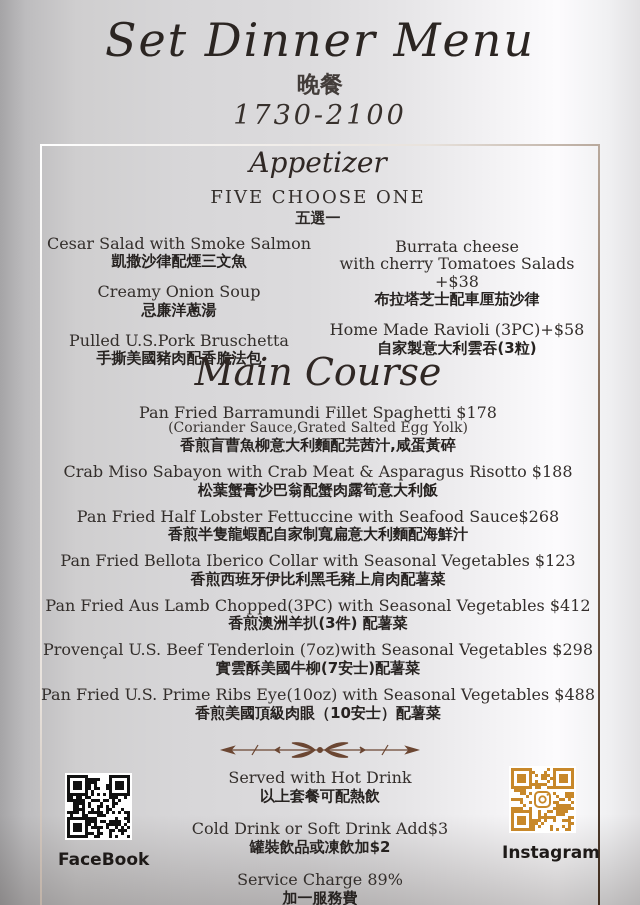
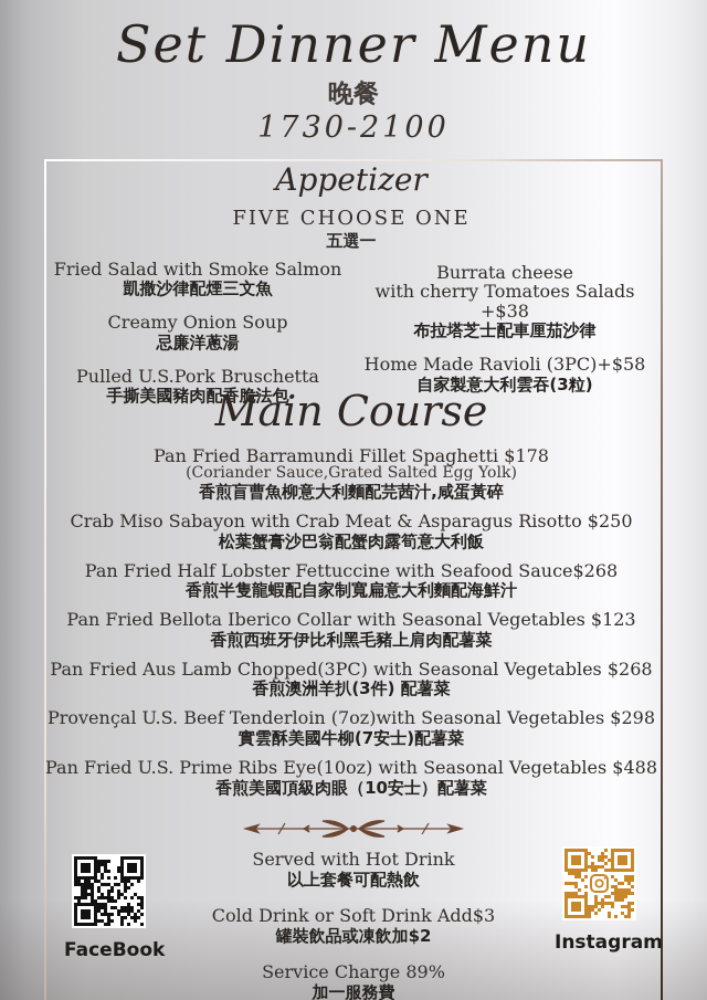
  Set Dinner Menu
  晚餐
  1730-2100
  Appetizer
  FIVE CHOOSE ONE
  五選一
- Cesar Salad with Smoke Salmon
+ Fried Salad with Smoke Salmon
  凱撒沙律配煙三文魚
  Creamy Onion Soup
  忌廉洋蔥湯
  Pulled U.S.Pork Bruschetta
  手撕美國豬肉配香脆法包
  Burrata cheese
  with cherry Tomatoes Salads +$38
  布拉塔芝士配車厘茄沙律
  Home Made Ravioli (3PC)+$58
  自家製意大利雲吞(3粒)
  Main Course
  Pan Fried Barramundi Fillet Spaghetti $178
  (Coriander Sauce,Grated Salted Egg Yolk)
  香煎盲曹魚柳意大利麵配芫茜汁,咸蛋黃碎
- Crab Miso Sabayon with Crab Meat & Asparagus Risotto $188
+ Crab Miso Sabayon with Crab Meat & Asparagus Risotto $250
  松葉蟹膏沙巴翁配蟹肉露筍意大利飯
  Pan Fried Half Lobster Fettuccine with Seafood Sauce$268
  香煎半隻龍蝦配自家制寬扁意大利麵配海鮮汁
  Pan Fried Bellota Iberico Collar with Seasonal Vegetables $123
  香煎西班牙伊比利黑毛豬上肩肉配薯菜
- Pan Fried Aus Lamb Chopped(3PC) with Seasonal Vegetables $412
+ Pan Fried Aus Lamb Chopped(3PC) with Seasonal Vegetables $268
  香煎澳洲羊扒(3件) 配薯菜
  Provençal U.S. Beef Tenderloin (7oz)with Seasonal Vegetables $298
  實雲酥美國牛柳(7安士)配薯菜
  Pan Fried U.S. Prime Ribs Eye(10oz) with Seasonal Vegetables $488
  香煎美國頂級肉眼（10安士）配薯菜
  Served with Hot Drink
  以上套餐可配熱飲
  Cold Drink or Soft Drink Add$3
  罐裝飲品或凍飲加$2
  Service Charge 89%
  加一服務費
  FaceBook
  Instagram
